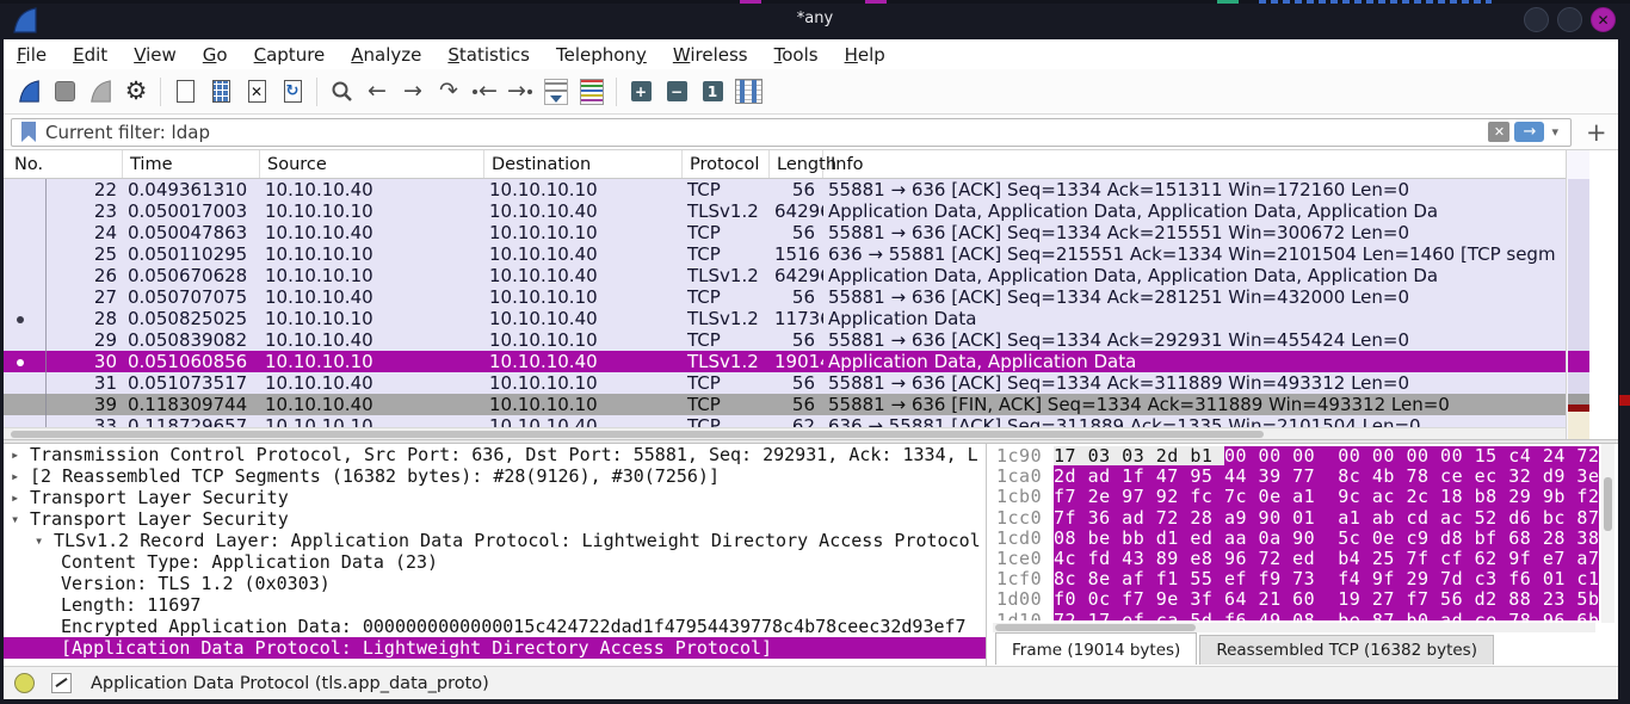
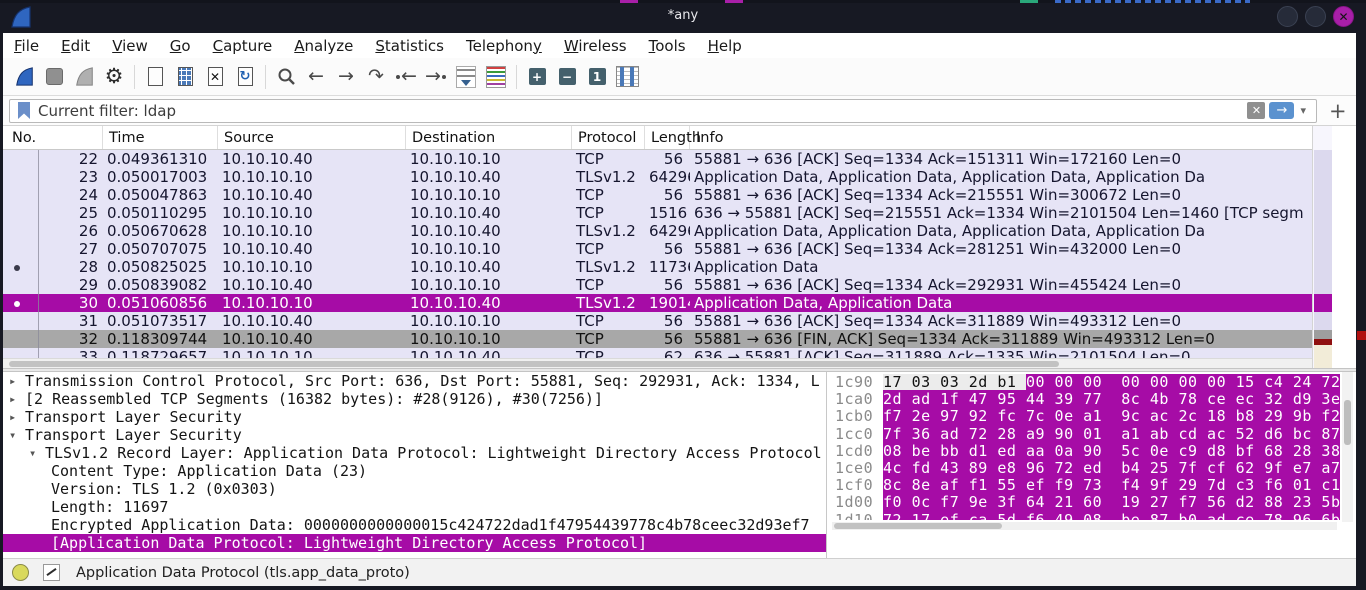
  *any
  ✕
  File
  Edit
  View
  Go
  Capture
  Analyze
  Statistics
  Telephony
  Wireless
  Tools
  Help
  ⚙
  ✕
  ↻
  ←
  →
  ↷
  ←
  →
  +
  −
  1
  Current filter: ldap
  ✕
  →
  ▾
  +
  No.
  Time
  Source
  Destination
  Protocol
  Lengt
  Info
  22
  0.049361310
  10.10.10.40
  10.10.10.10
  TCP
  56
  55881 → 636 [ACK] Seq=1334 Ack=151311 Win=172160 Len=0
  23
  0.050017003
  10.10.10.10
  10.10.10.40
  TLSv1.2
  6429
  Application Data, Application Data, Application Data, Application Da
  24
  0.050047863
  10.10.10.40
  10.10.10.10
  TCP
  56
  55881 → 636 [ACK] Seq=1334 Ack=215551 Win=300672 Len=0
  25
  0.050110295
  10.10.10.10
  10.10.10.40
  TCP
  1516
  636 → 55881 [ACK] Seq=215551 Ack=1334 Win=2101504 Len=1460 [TCP segm
  26
  0.050670628
  10.10.10.10
  10.10.10.40
  TLSv1.2
  6429
  Application Data, Application Data, Application Data, Application Da
  27
  0.050707075
  10.10.10.40
  10.10.10.10
  TCP
  56
  55881 → 636 [ACK] Seq=1334 Ack=281251 Win=432000 Len=0
  28
  0.050825025
  10.10.10.10
  10.10.10.40
  TLSv1.2
  1173
  Application Data
  29
  0.050839082
  10.10.10.40
  10.10.10.10
  TCP
  56
  55881 → 636 [ACK] Seq=1334 Ack=292931 Win=455424 Len=0
  30
  0.051060856
  10.10.10.10
  10.10.10.40
  TLSv1.2
  1901
  Application Data, Application Data
  31
  0.051073517
  10.10.10.40
  10.10.10.10
  TCP
  56
  55881 → 636 [ACK] Seq=1334 Ack=311889 Win=493312 Len=0
- 39
+ 32
  0.118309744
  10.10.10.40
  10.10.10.10
  TCP
  56
  55881 → 636 [FIN, ACK] Seq=1334 Ack=311889 Win=493312 Len=0
  33
  0.118729657
  10.10.10.10
  10.10.10.40
  TCP
  62
  636 → 55881 [ACK] Seq=311889 Ack=1335 Win=2101504 Len=0
  ▸
  Transmission Control Protocol, Src Port: 636, Dst Port: 55881, Seq: 292931, Ack: 1334, L
  ▸
  [2 Reassembled TCP Segments (16382 bytes): #28(9126), #30(7256)]
  ▸
  Transport Layer Security
  ▾
  Transport Layer Security
  ▾
  TLSv1.2 Record Layer: Application Data Protocol: Lightweight Directory Access Protocol
  Content Type: Application Data (23)
  Version: TLS 1.2 (0x0303)
  Length: 11697
  Encrypted Application Data: 0000000000000015c424722dad1f47954439778c4b78ceec32d93ef7
  [Application Data Protocol: Lightweight Directory Access Protocol]
  1c90 17 03 03 2d b1 00 00 00 00 00 00 00 15 c4 24 72
  1ca0 2d ad 1f 47 95 44 39 77 8c 4b 78 ce ec 32 d9 3e
  1cb0 f7 2e 97 92 fc 7c 0e a1 9c ac 2c 18 b8 29 9b f2
  1cc0 7f 36 ad 72 28 a9 90 01 a1 ab cd ac 52 d6 bc 87
  1cd0 08 be bb d1 ed aa 0a 90 5c 0e c9 d8 bf 68 28 38
  1ce0 4c fd 43 89 e8 96 72 ed b4 25 7f cf 62 9f e7 a7
  1cf0 8c 8e af f1 55 ef f9 73 f4 9f 29 7d c3 f6 01 c1
  1d00 f0 0c f7 9e 3f 64 21 60 19 27 f7 56 d2 88 23 5b
  1d10 72 17 ef ca 5d f6 49 08 be 87 b0 ad ce 78 96 6b
- Frame (19014 bytes)
- Reassembled TCP (16382 bytes)
  Application Data Protocol (tls.app_data_proto)
